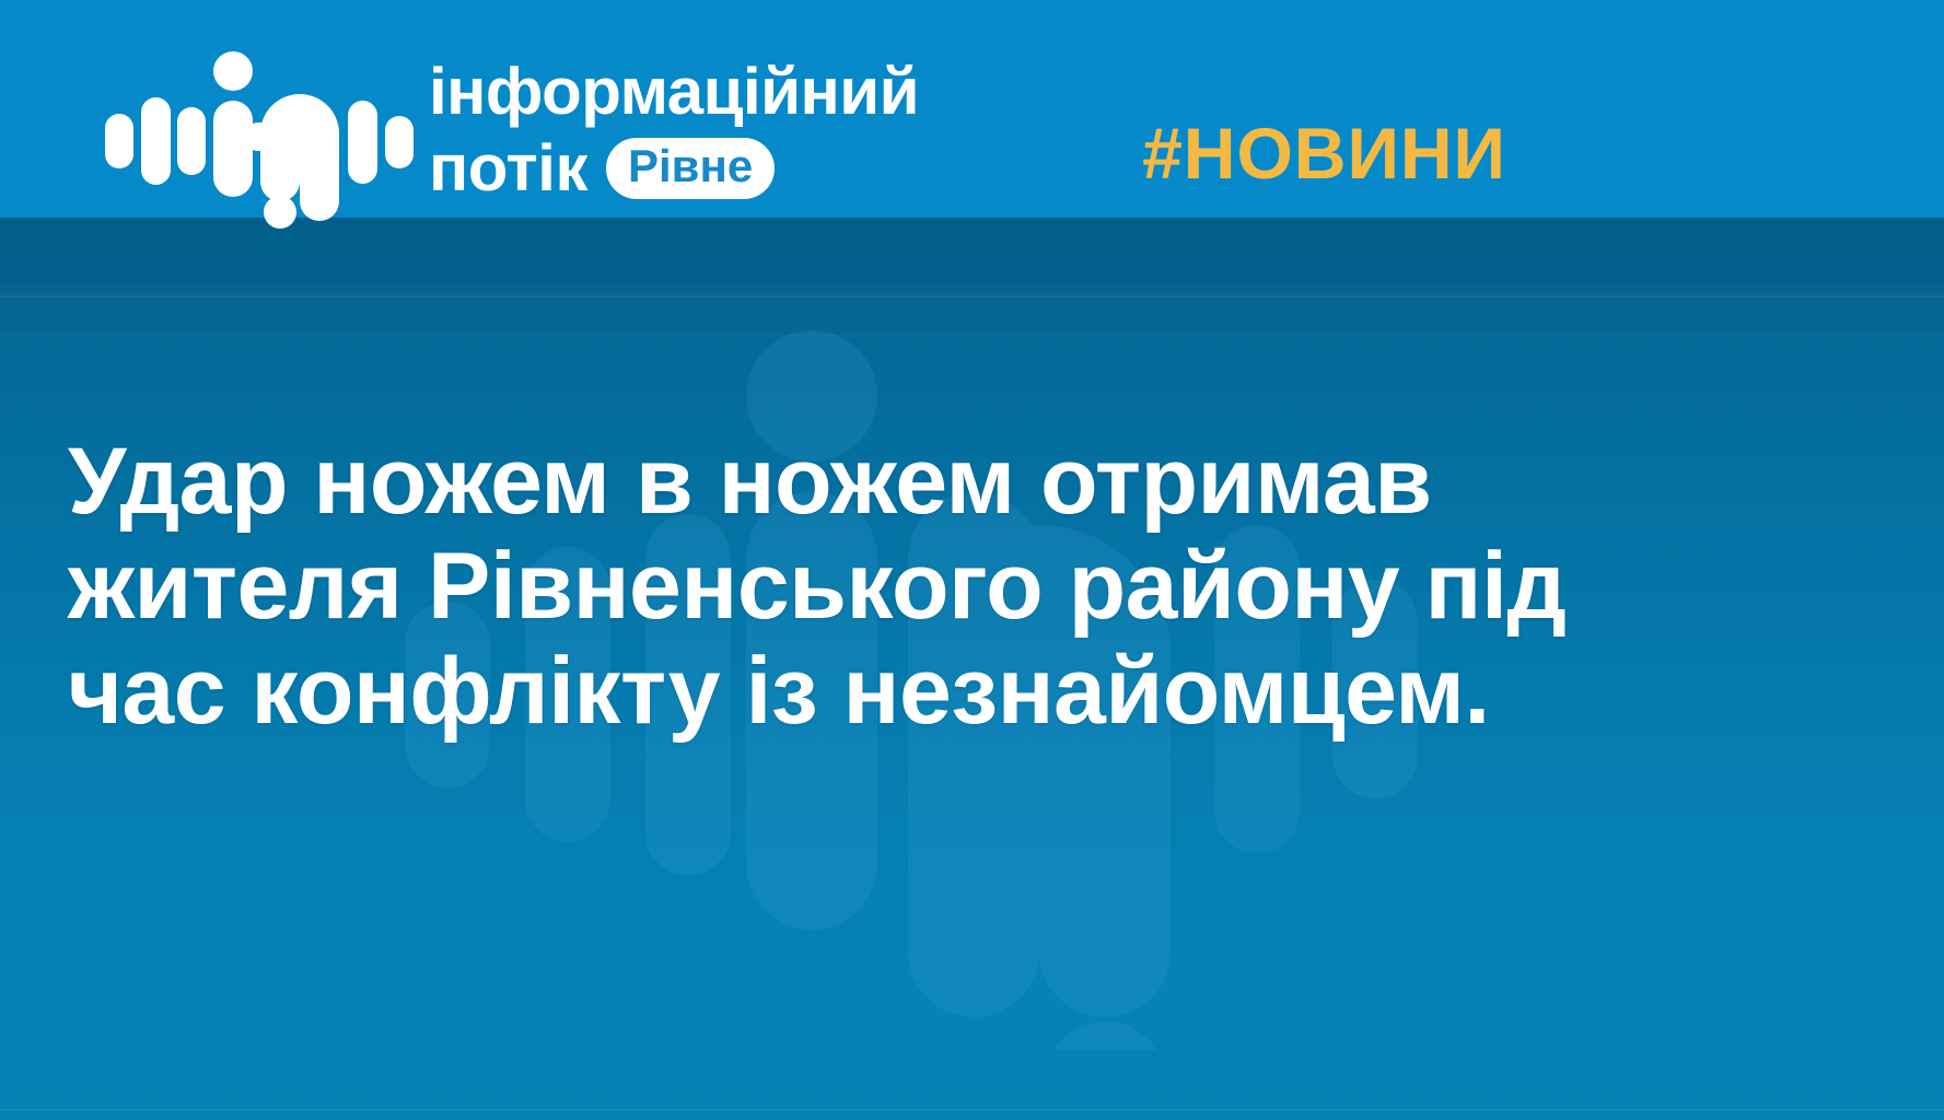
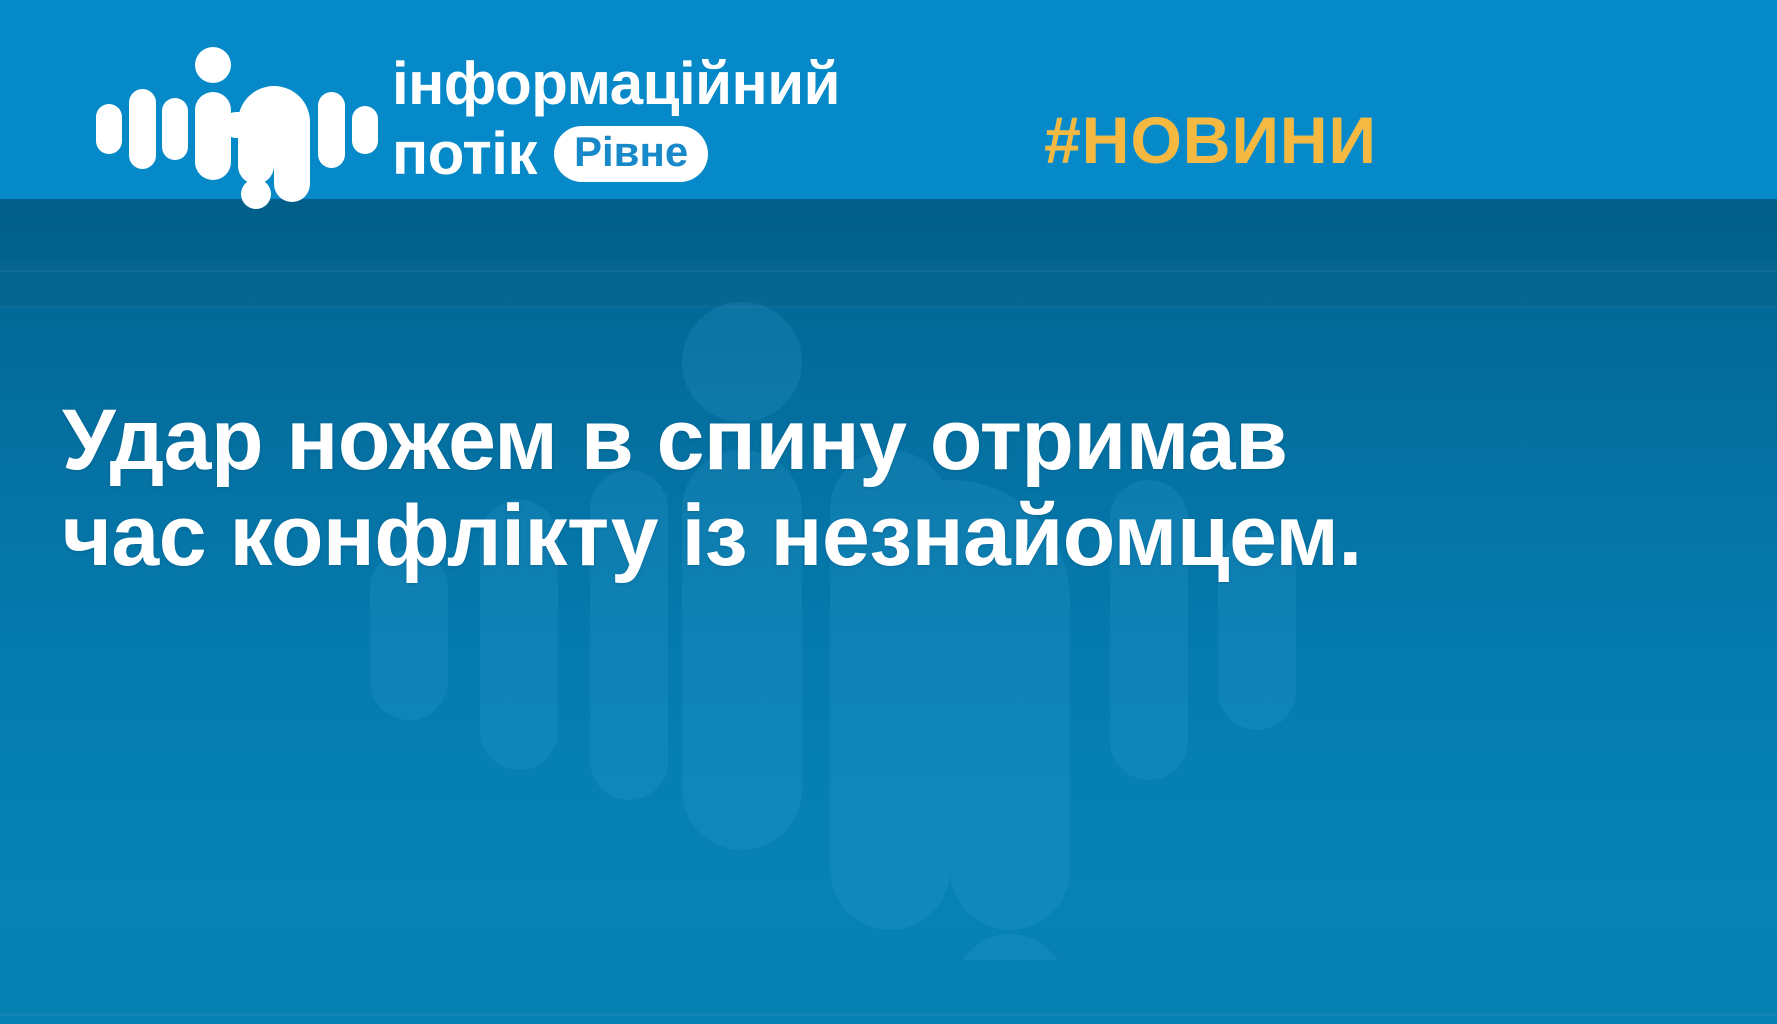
  інформаційний
  потік
  Рівне
  #НОВИНИ
- Удар ножем в ножем отримав
+ Удар ножем в спину отримав
- жителя Рівненського району під
  час конфлікту із незнайомцем.
